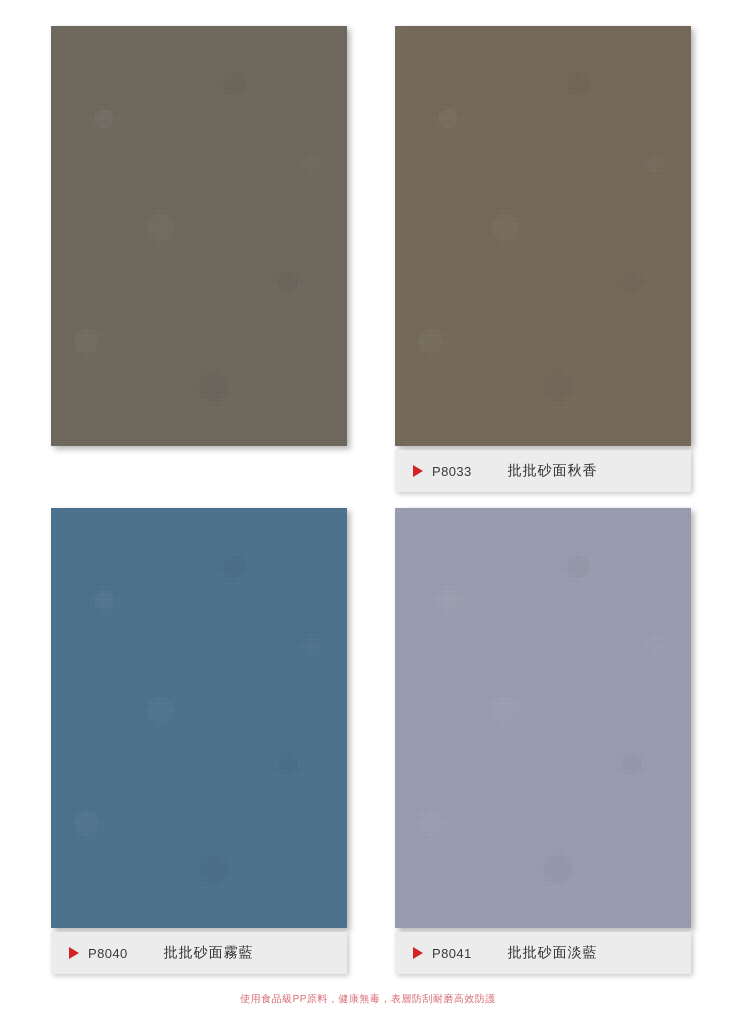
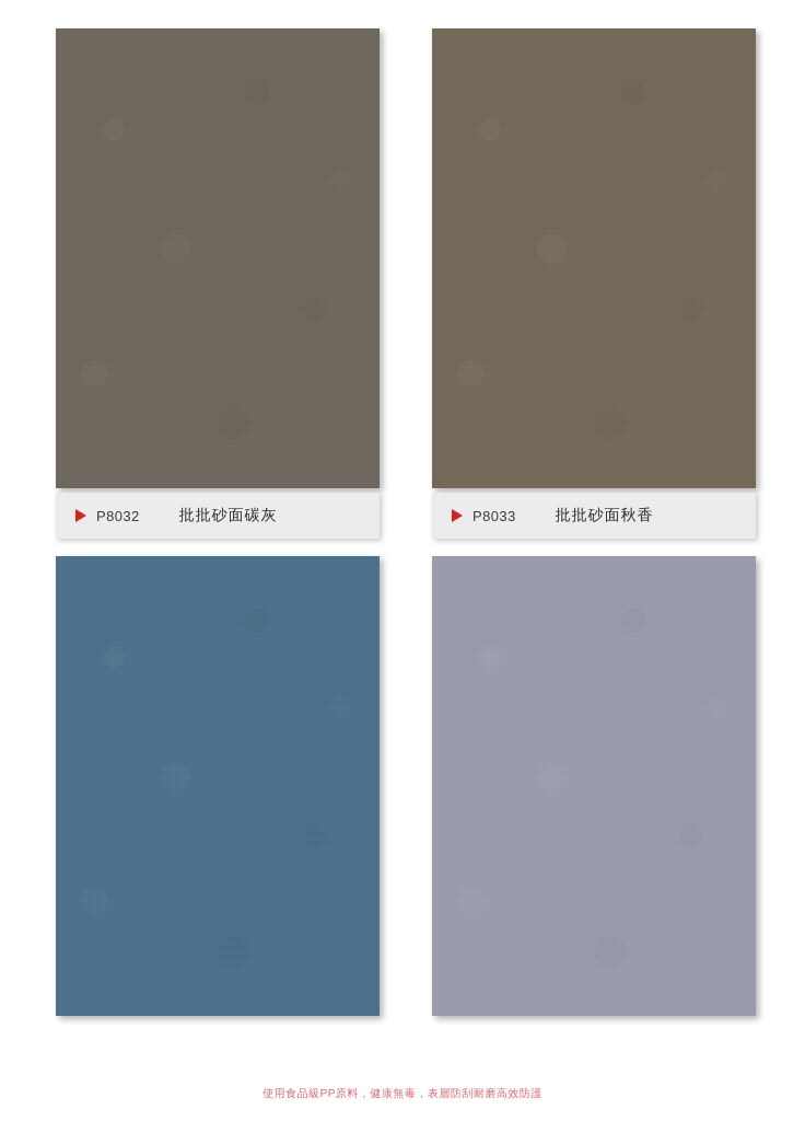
+ P8032
+ 批批砂面碳灰
  P8033
  批批砂面秋香
- P8040
- 批批砂面霧藍
- P8041
- 批批砂面淡藍
  使用食品級PP原料，健康無毒，表層防刮耐磨高效防護
